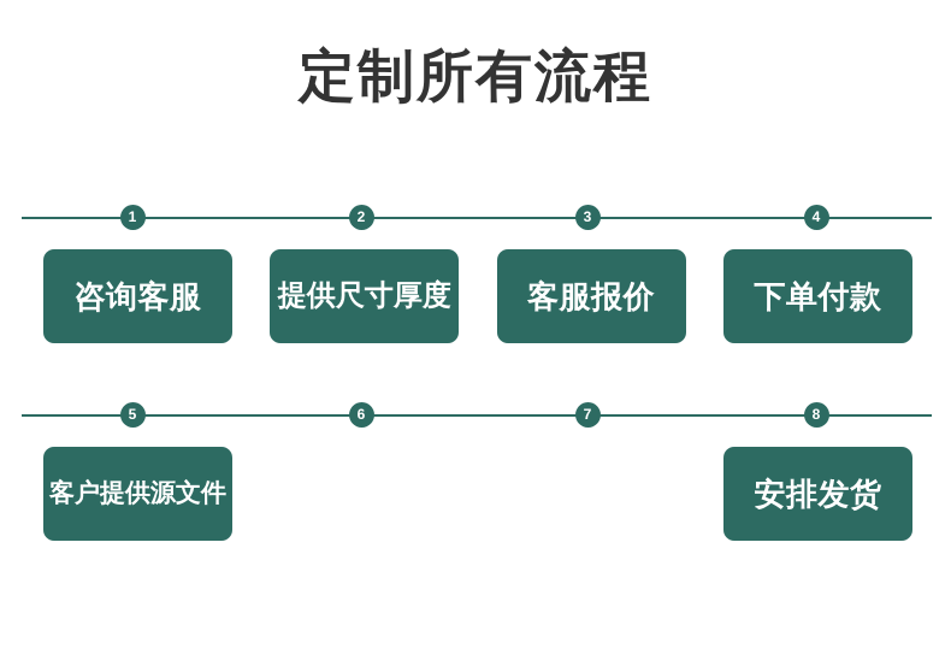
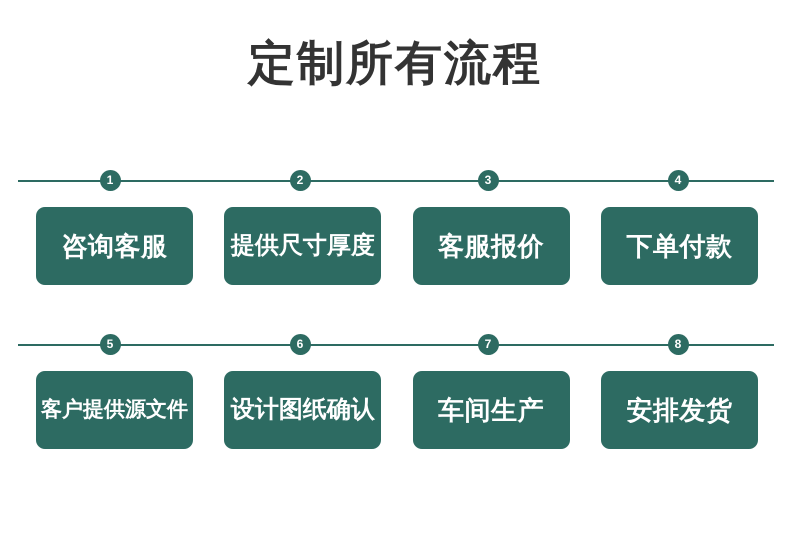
  定制所有流程
  1
  2
  3
  4
  咨询客服
  提供尺寸厚度
  客服报价
  下单付款
  5
  6
  7
  8
  客户提供源文件
+ 设计图纸确认
+ 车间生产
  安排发货
